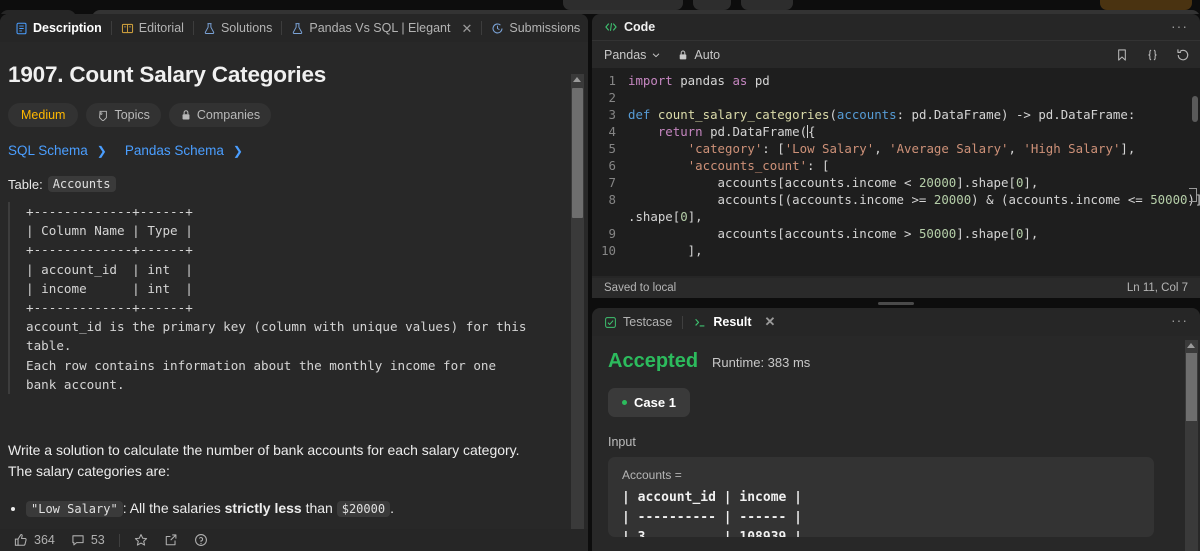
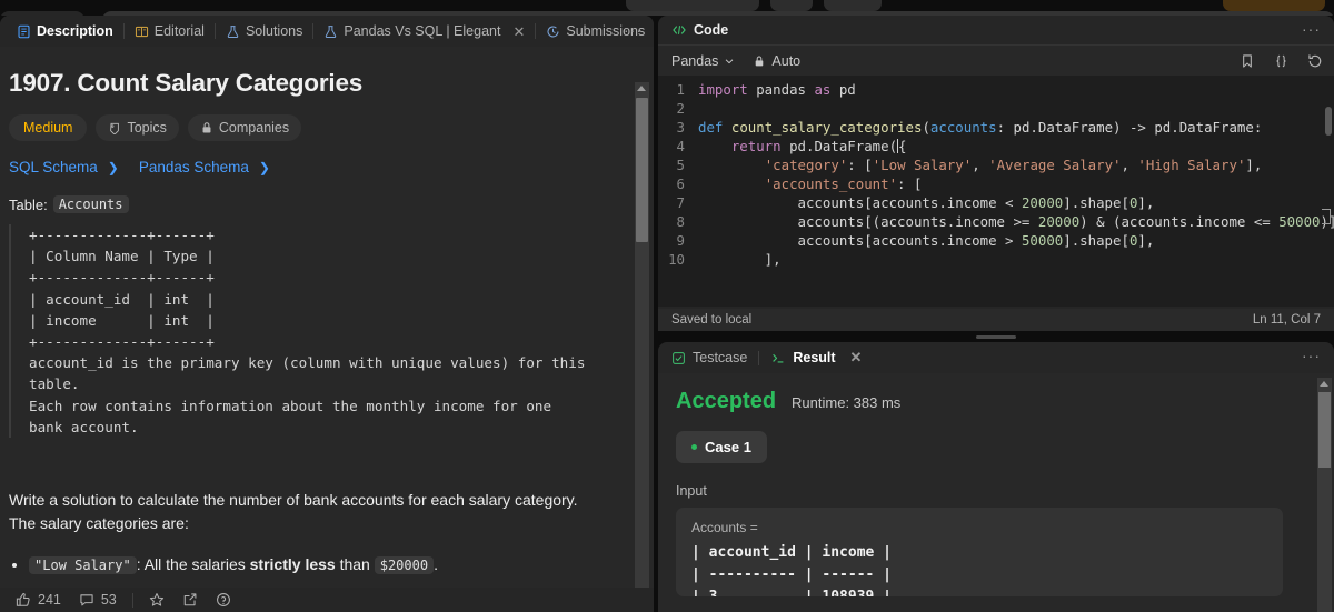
  Description
  Editorial
  Solutions
  Pandas Vs SQL | Elegant
  ✕
  Submissions
  ···
  1907. Count Salary Categories
  Medium
  Topics
  Companies
  SQL Schema
  ❯
  Pandas Schema
  ❯
  Table:
  Accounts
  +-------------+------+
  | Column Name | Type |
  +-------------+------+
  | account_id | int |
  | income | int |
  +-------------+------+
  account_id is the primary key (column with unique values) for this
  table.
  Each row contains information about the monthly income for one
  bank account.
  Write a solution to calculate the number of bank accounts for each salary category. The salary categories are:
  "Low Salary" : All the salaries strictly less than $20000 .
- 364
+ 241
  53
  Code
  ···
  Pandas
  Auto
  1
  import pandas as pd
  2
  3
  def count_salary_categories(accounts: pd.DataFrame) -> pd.DataFrame:
  4
  return pd.DataFrame({
  5
  'category': ['Low Salary', 'Average Salary', 'High Salary'],
  6
  'accounts_count': [
  7
  accounts[accounts.income < 20000].shape[0],
  8
  accounts[(accounts.income >= 20000) & (accounts.income <= 50000)]
- .shape[0],
  9
  accounts[accounts.income > 50000].shape[0],
  10
  ],
  Saved to local
  Ln 11, Col 7
  Testcase
  Result
  ✕
  ···
  Accepted
  Runtime: 383 ms
  Case 1
  Input
  Accounts =
  | account_id | income |
  | ---------- | ------ |
